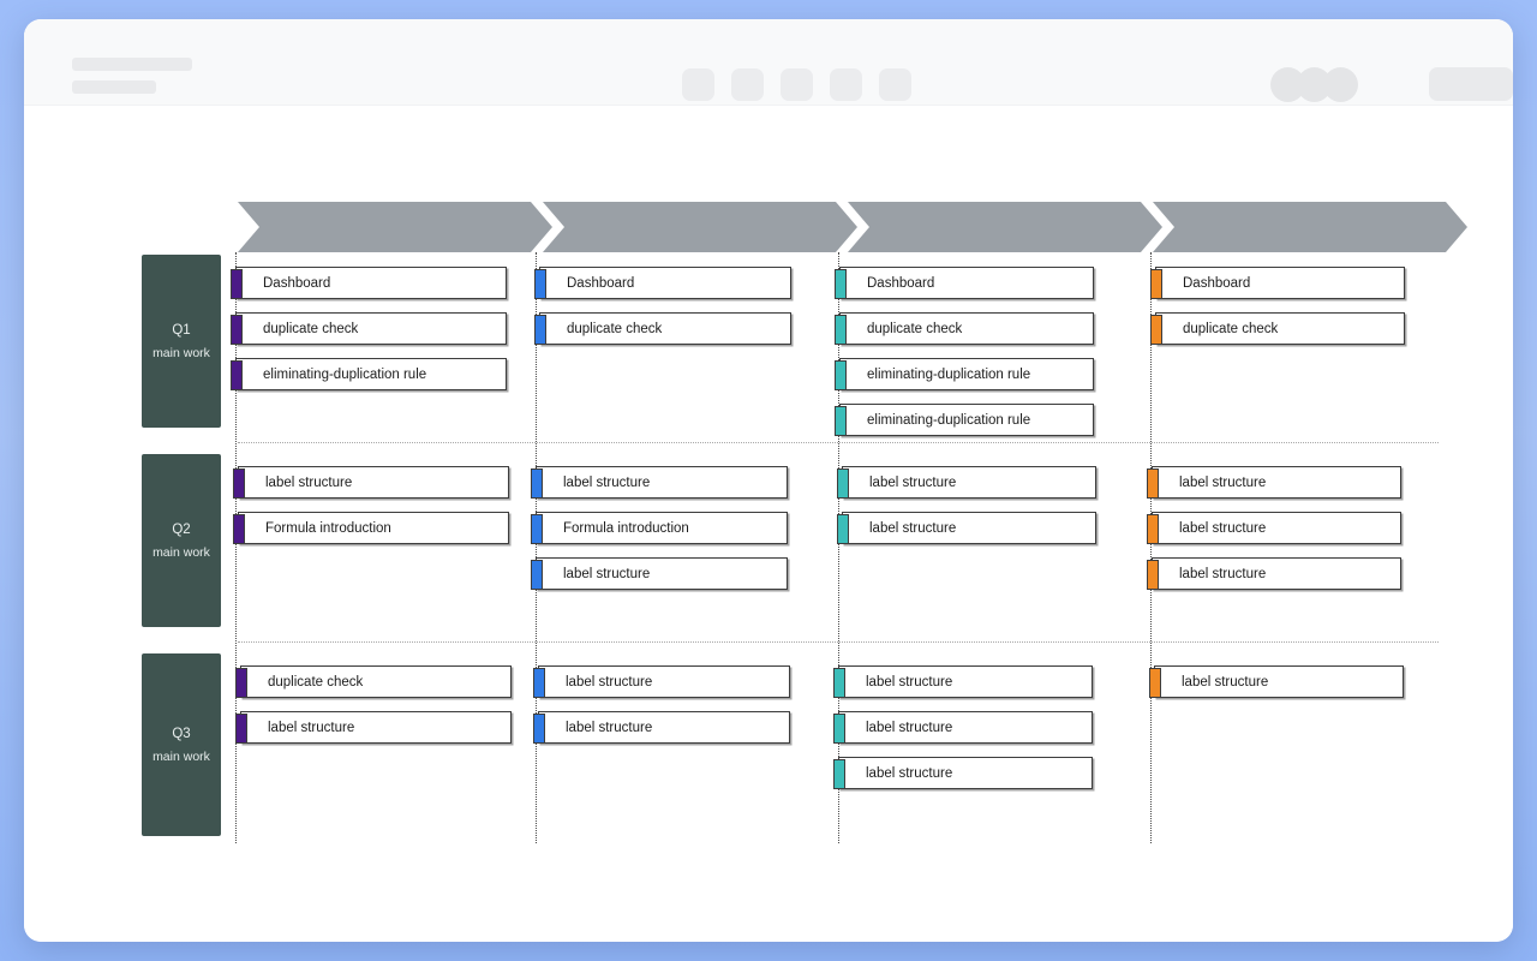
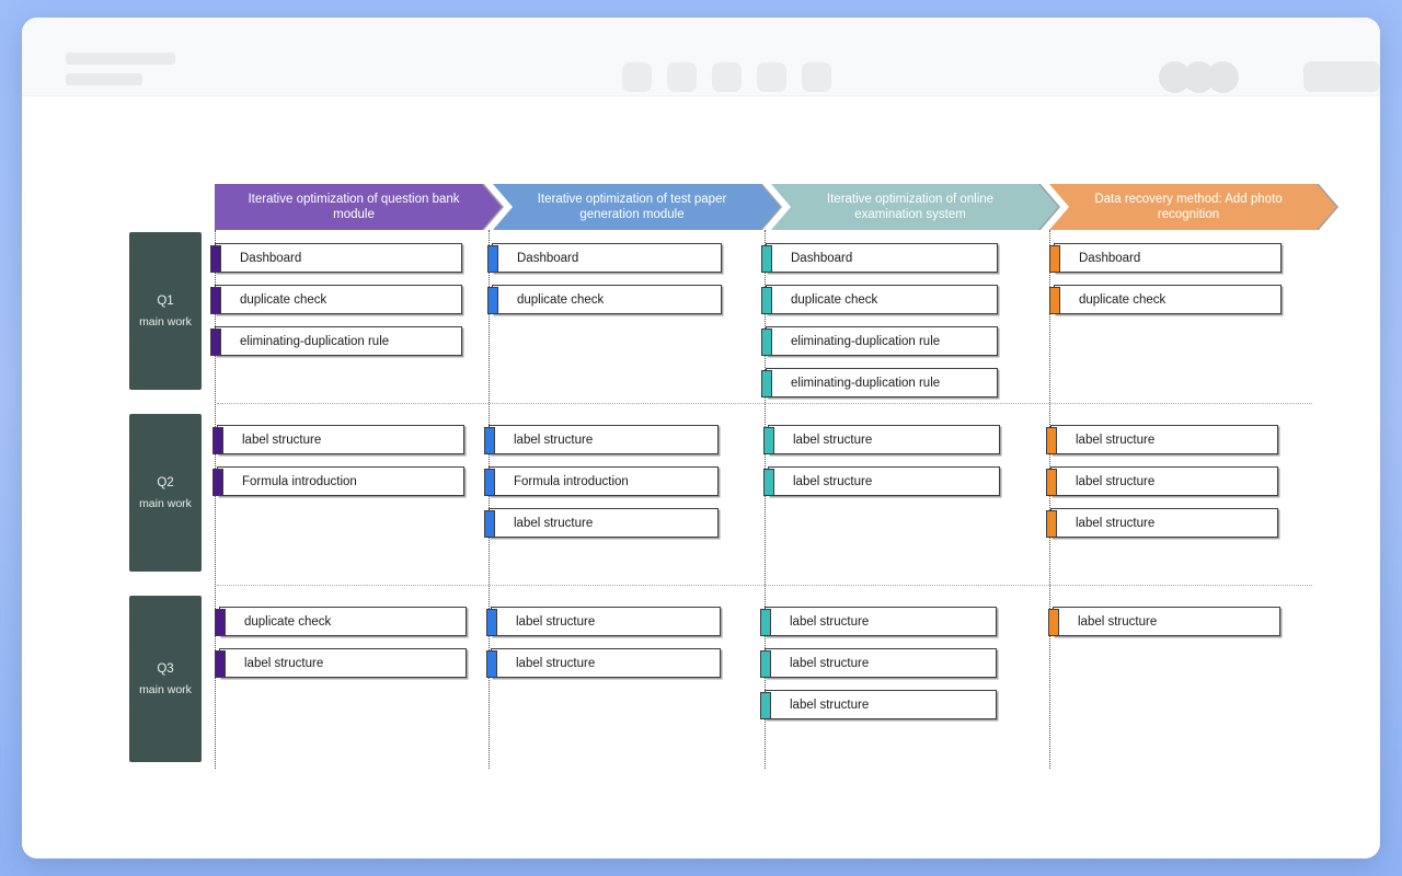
+ Iterative optimization of question bank module
+ Iterative optimization of test paper generation module
+ Iterative optimization of online examination system
+ Data recovery method: Add photo recognition
  Q1
  main work
  Q2
  main work
  Q3
  main work
  Dashboard
  duplicate check
  eliminating-duplication rule
  Dashboard
  duplicate check
  Dashboard
  duplicate check
  eliminating-duplication rule
  eliminating-duplication rule
  Dashboard
  duplicate check
  label structure
  Formula introduction
  label structure
  Formula introduction
  label structure
  label structure
  label structure
  label structure
  label structure
  label structure
  duplicate check
  label structure
  label structure
  label structure
  label structure
  label structure
  label structure
  label structure
